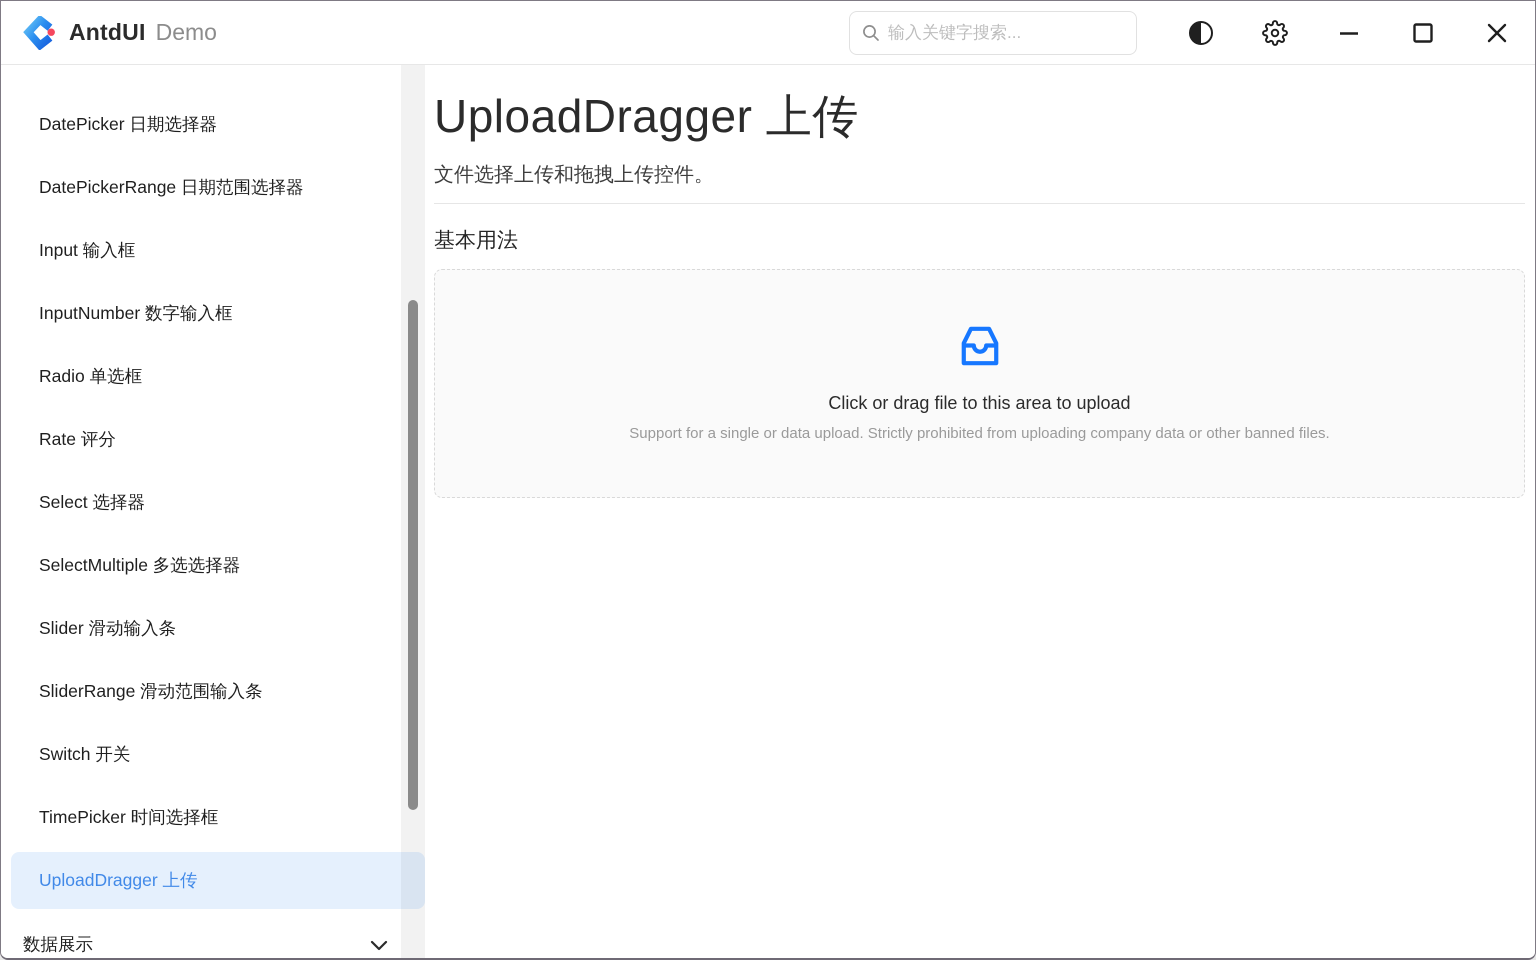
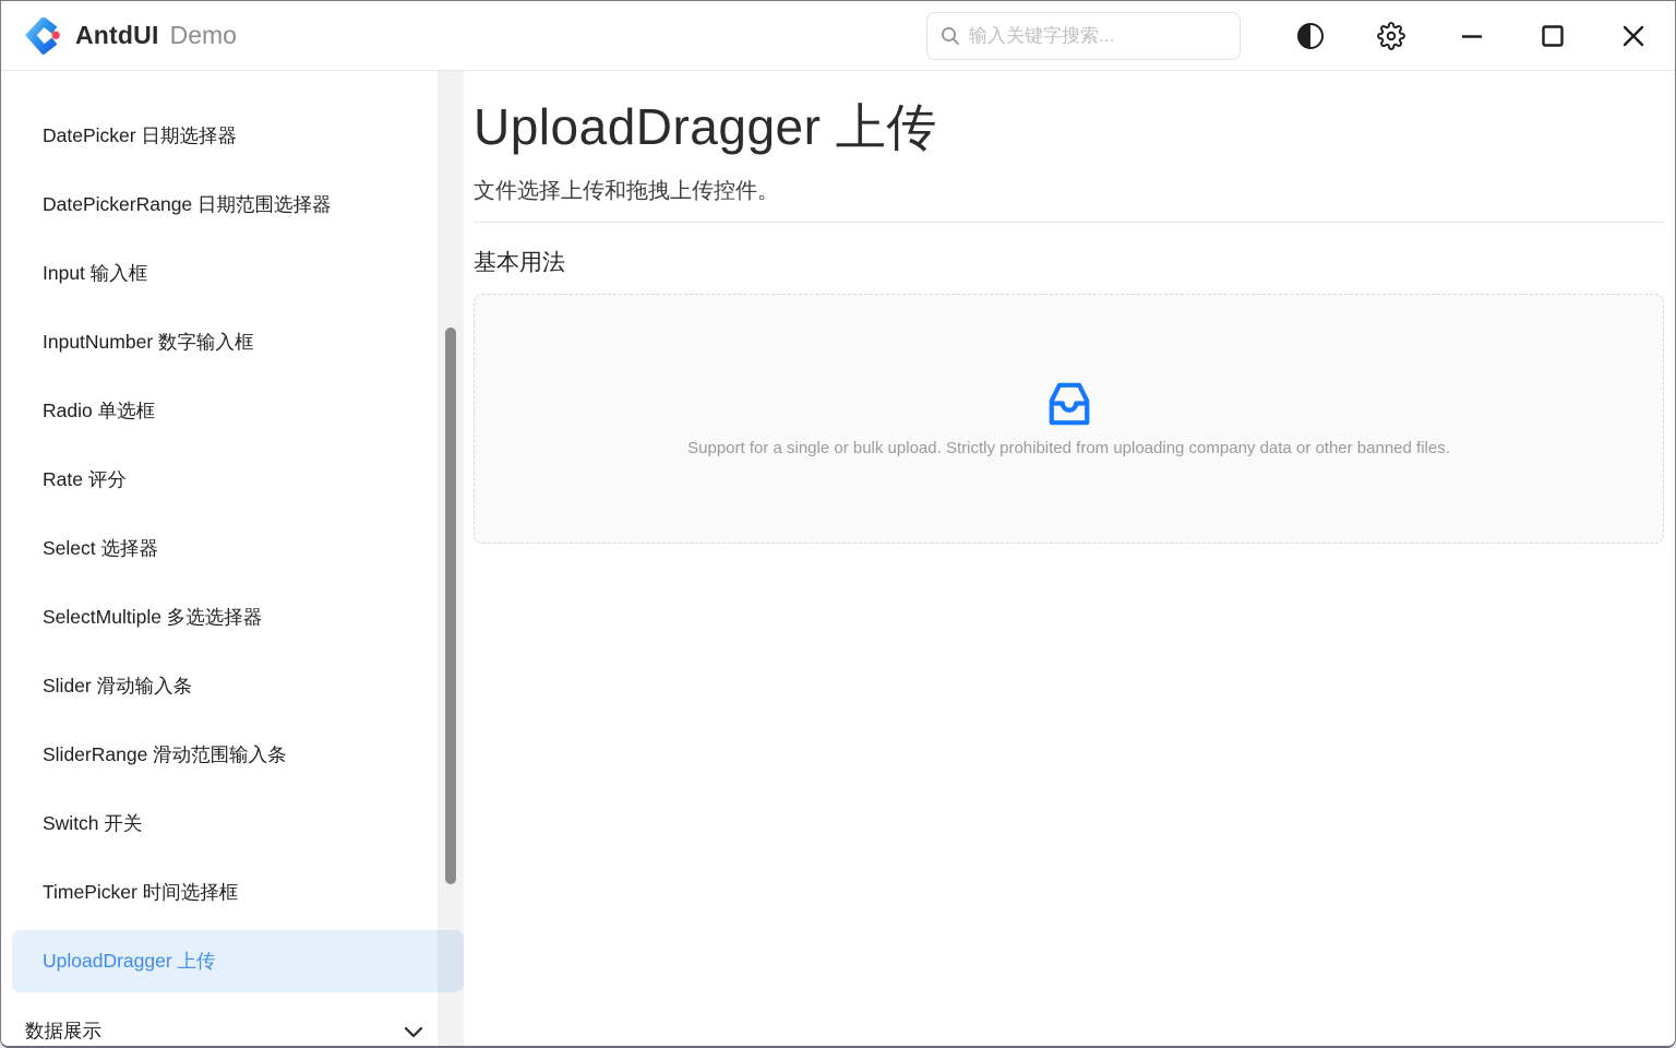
  AntdUI
  Demo
  输入关键字搜索...
  DatePicker 日期选择器
  DatePickerRange 日期范围选择器
  Input 输入框
  InputNumber 数字输入框
  Radio 单选框
  Rate 评分
  Select 选择器
  SelectMultiple 多选选择器
  Slider 滑动输入条
  SliderRange 滑动范围输入条
  Switch 开关
  TimePicker 时间选择框
  UploadDragger 上传
  数据展示
  UploadDragger 上传
  文件选择上传和拖拽上传控件。
  基本用法
- Click or drag file to this area to upload
- Support for a single or data upload. Strictly prohibited from uploading company data or other banned files.
+ Support for a single or bulk upload. Strictly prohibited from uploading company data or other banned files.
